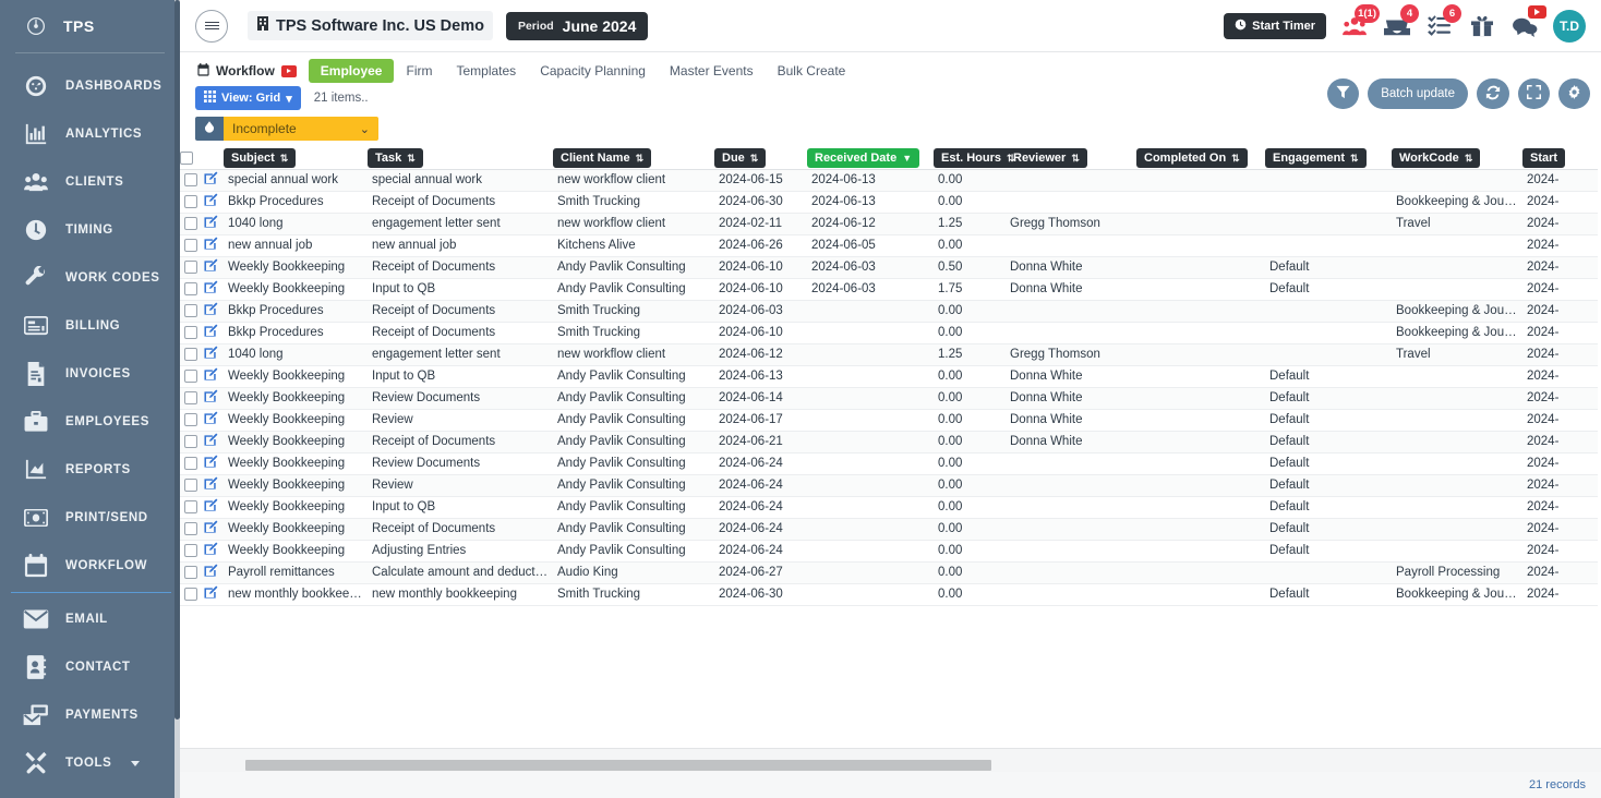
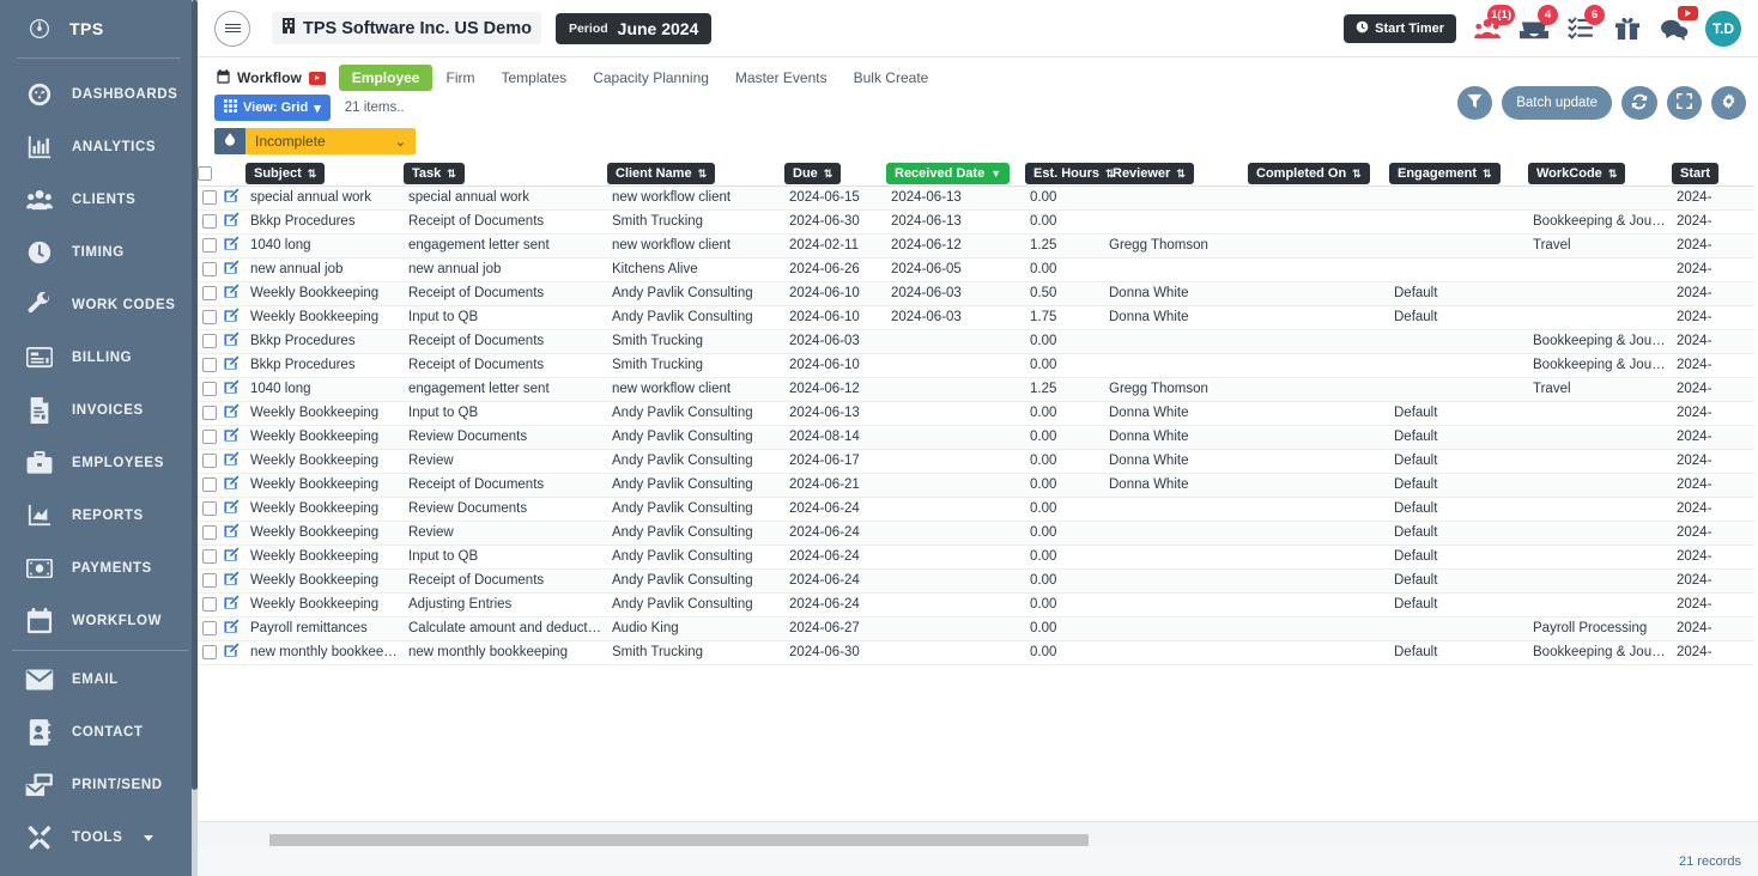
  TPS
  DASHBOARDS
  ANALYTICS
  CLIENTS
  TIMING
  WORK CODES
  BILLING
  INVOICES
  EMPLOYEES
  REPORTS
- PRINT/SEND
+ PAYMENTS
  WORKFLOW
  EMAIL
  CONTACT
- PAYMENTS
+ PRINT/SEND
  TOOLS
  TPS Software Inc. US Demo
  Period
  June 2024
  Start Timer
  1(1)
  4
  6
  T.D
  Workflow
  Employee
  Firm
  Templates
  Capacity Planning
  Master Events
  Bulk Create
  View: Grid
  ▾
  21 items..
  Batch update
  Incomplete
  ⌄
  		Subject ⇅	Task ⇅	Client Name ⇅	Due ⇅	Received Date ▼	Est. Hours ⇅	Reviewer ⇅	Completed On ⇅	Engagement ⇅	WorkCode ⇅	Start
  		special annual work	special annual work	new workflow client	2024-06-15	2024-06-13	0.00					2024-
  		Bkkp Procedures	Receipt of Documents	Smith Trucking	2024-06-30	2024-06-13	0.00				Bookkeeping & Journ…	2024-
  		1040 long	engagement letter sent	new workflow client	2024-02-11	2024-06-12	1.25	Gregg Thomson			Travel	2024-
  		new annual job	new annual job	Kitchens Alive	2024-06-26	2024-06-05	0.00					2024-
  		Weekly Bookkeeping	Receipt of Documents	Andy Pavlik Consulting	2024-06-10	2024-06-03	0.50	Donna White		Default		2024-
  		Weekly Bookkeeping	Input to QB	Andy Pavlik Consulting	2024-06-10	2024-06-03	1.75	Donna White		Default		2024-
  		Bkkp Procedures	Receipt of Documents	Smith Trucking	2024-06-03		0.00				Bookkeeping & Journ…	2024-
  		Bkkp Procedures	Receipt of Documents	Smith Trucking	2024-06-10		0.00				Bookkeeping & Journ…	2024-
  		1040 long	engagement letter sent	new workflow client	2024-06-12		1.25	Gregg Thomson			Travel	2024-
  		Weekly Bookkeeping	Input to QB	Andy Pavlik Consulting	2024-06-13		0.00	Donna White		Default		2024-
- 		Weekly Bookkeeping	Review Documents	Andy Pavlik Consulting	2024-06-14		0.00	Donna White		Default		2024-
+ 		Weekly Bookkeeping	Review Documents	Andy Pavlik Consulting	2024-08-14		0.00	Donna White		Default		2024-
  		Weekly Bookkeeping	Review	Andy Pavlik Consulting	2024-06-17		0.00	Donna White		Default		2024-
  		Weekly Bookkeeping	Receipt of Documents	Andy Pavlik Consulting	2024-06-21		0.00	Donna White		Default		2024-
  		Weekly Bookkeeping	Review Documents	Andy Pavlik Consulting	2024-06-24		0.00			Default		2024-
  		Weekly Bookkeeping	Review	Andy Pavlik Consulting	2024-06-24		0.00			Default		2024-
  		Weekly Bookkeeping	Input to QB	Andy Pavlik Consulting	2024-06-24		0.00			Default		2024-
  		Weekly Bookkeeping	Receipt of Documents	Andy Pavlik Consulting	2024-06-24		0.00			Default		2024-
  		Weekly Bookkeeping	Adjusting Entries	Andy Pavlik Consulting	2024-06-24		0.00			Default		2024-
  		Payroll remittances	Calculate amount and deductio…	Audio King	2024-06-27		0.00				Payroll Processing	2024-
  		new monthly bookkeepin	new monthly bookkeeping	Smith Trucking	2024-06-30		0.00			Default	Bookkeeping & Journ…	2024-
  21 records
